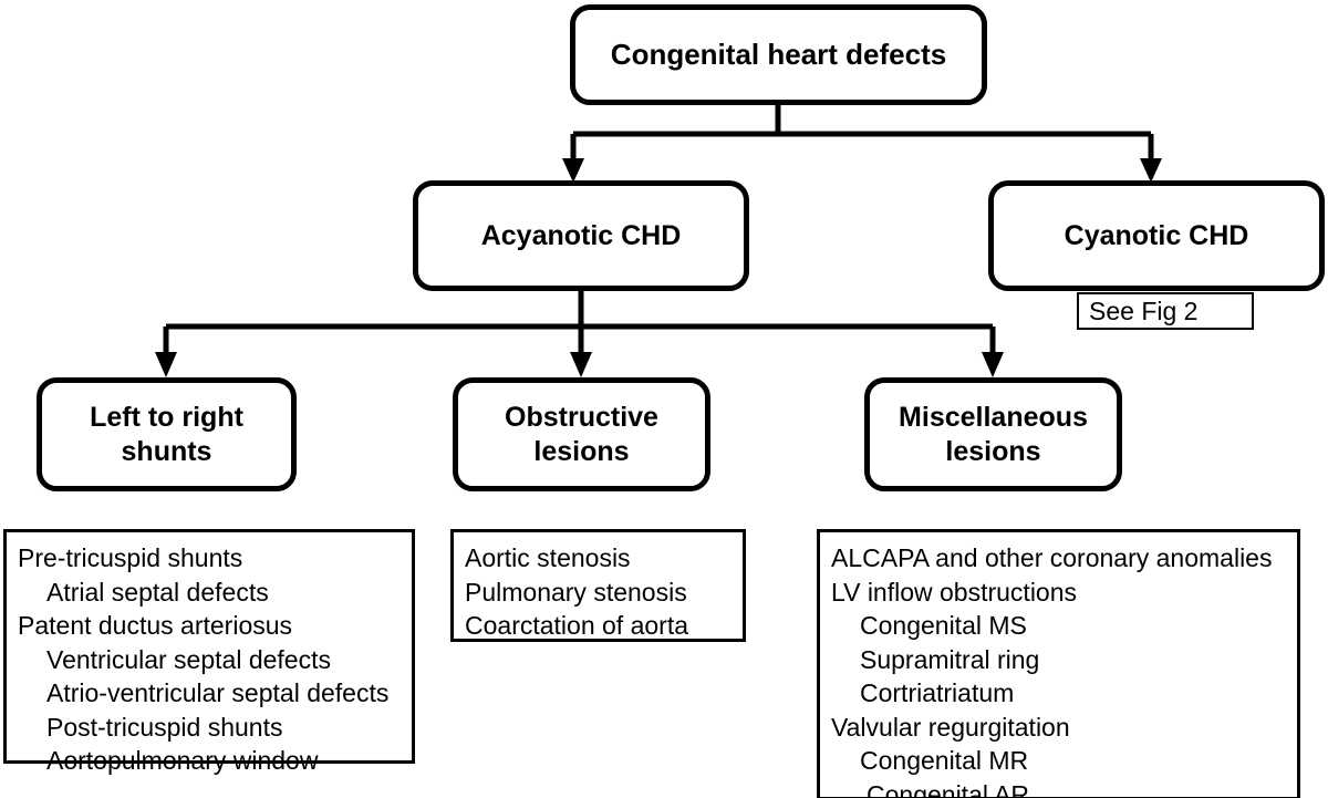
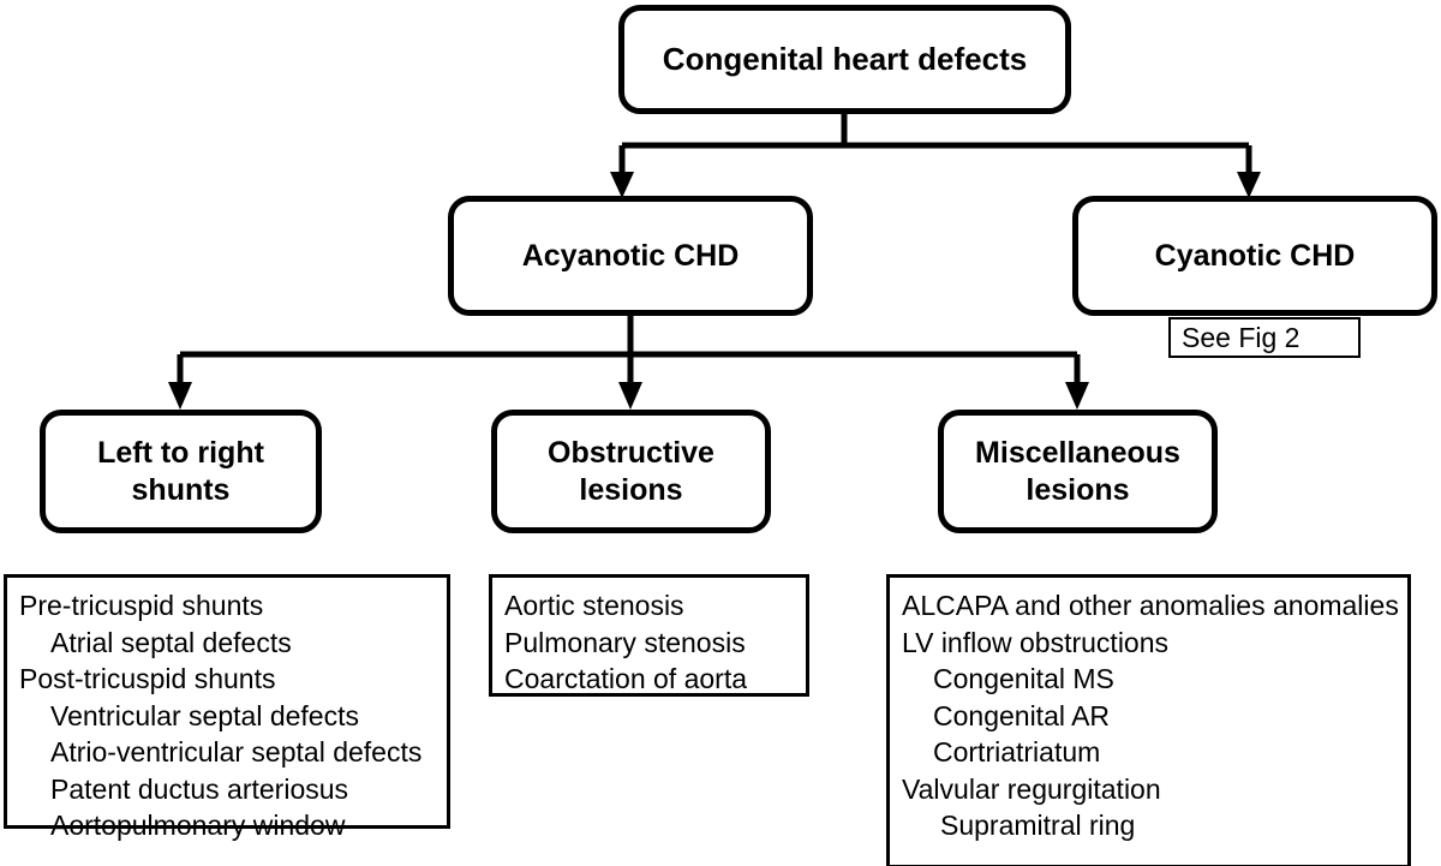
  Congenital heart defects
  Acyanotic CHD
  Cyanotic CHD
  See Fig 2
  Left to right shunts
  Obstructive lesions
  Miscellaneous lesions
  Pre-tricuspid shunts
  Atrial septal defects
- Patent ductus arteriosus
+ Post-tricuspid shunts
  Ventricular septal defects
  Atrio-ventricular septal defects
- Post-tricuspid shunts
+ Patent ductus arteriosus
  Aortopulmonary window
  Aortic stenosis
  Pulmonary stenosis
  Coarctation of aorta
- ALCAPA and other coronary anomalies
+ ALCAPA and other anomalies anomalies
  LV inflow obstructions
  Congenital MS
- Supramitral ring
+ Congenital AR
  Cortriatriatum
  Valvular regurgitation
- Congenital MR
- Congenital AR
+ Supramitral ring
